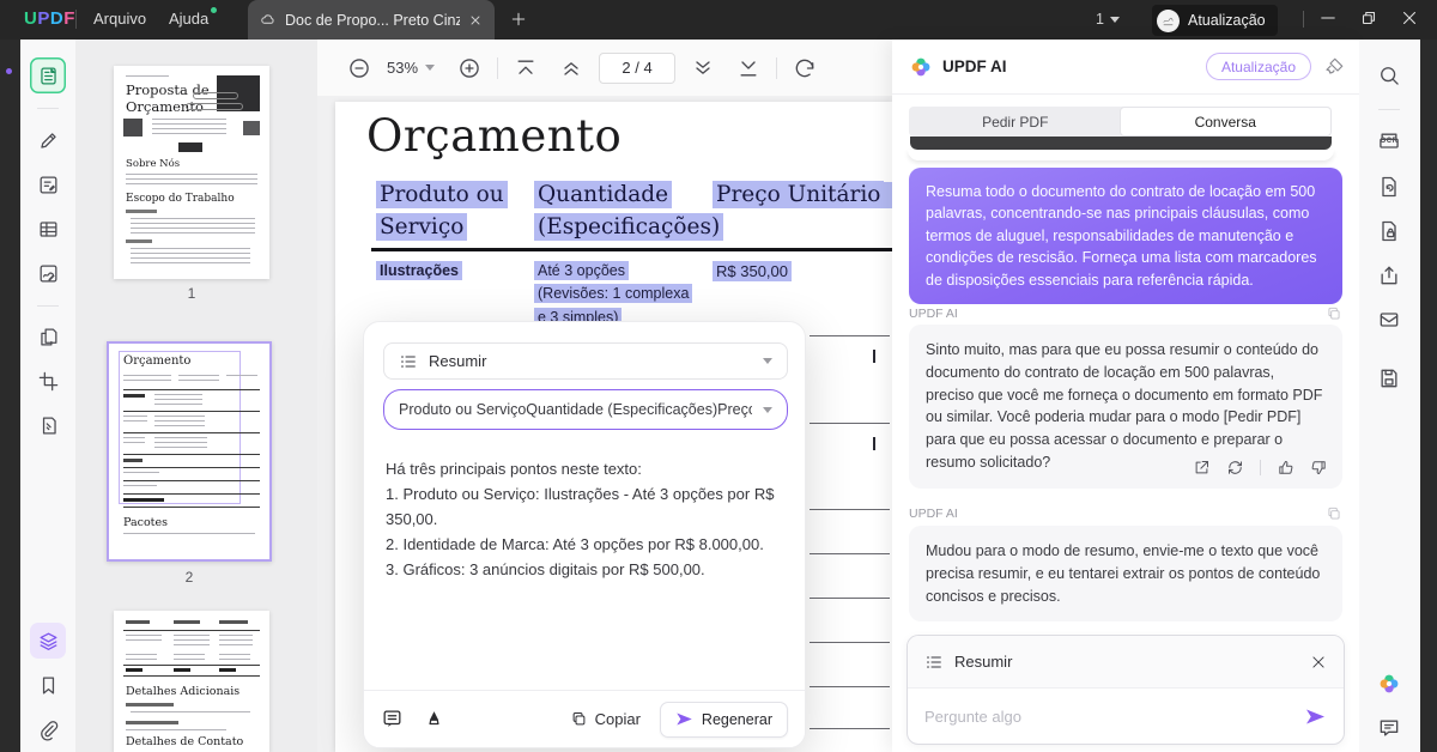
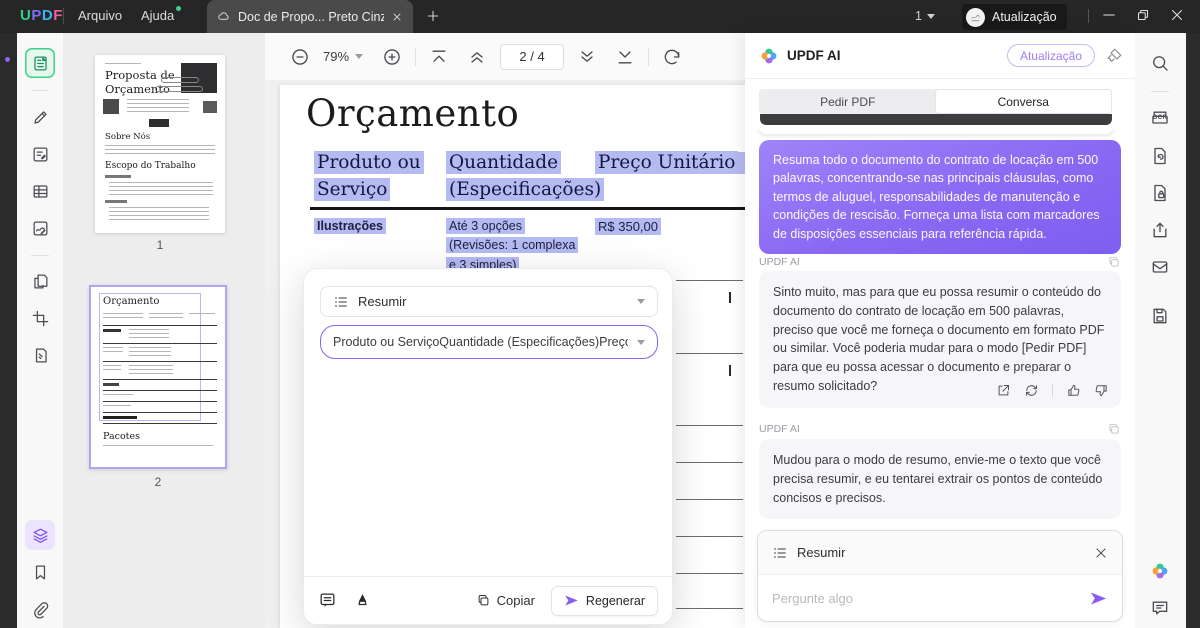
  UPDF
  Arquivo
  Ajuda
  Doc de Propo... Preto Cinz
  1
  Atualização
  Proposta de Orçamento
  Sobre Nós
  Escopo do Trabalho
  1
  Orçamento
  Pacotes
  2
- Detalhes Adicionais
- Detalhes de Contato
  Orçamento
  Produto ou Serviço
  Quantidade (Especificações)
  Preço Unitário
  Ilustrações
  Até 3 opções
  (Revisões: 1 complexa
  e 3 simples)
  R$ 350,00
- 53%
+ 79%
  2 / 4
  Resumir
  Produto ou ServiçoQuantidade (Especificações)Preç
- Há três principais pontos neste texto:
- 1. Produto ou Serviço: Ilustrações - Até 3 opções por R$ 350,00.
- 2. Identidade de Marca: Até 3 opções por R$ 8.000,00.
- 3. Gráficos: 3 anúncios digitais por R$ 500,00.
  Copiar
  Regenerar
  UPDF AI
  Atualização
  Pedir PDF
  Conversa
  Resuma todo o documento do contrato de locação em 500 palavras, concentrando-se nas principais cláusulas, como termos de aluguel, responsabilidades de manutenção e condições de rescisão. Forneça uma lista com marcadores de disposições essenciais para referência rápida.
  UPDF AI
  Sinto muito, mas para que eu possa resumir o conteúdo do documento do contrato de locação em 500 palavras, preciso que você me forneça o documento em formato PDF ou similar. Você poderia mudar para o modo [Pedir PDF] para que eu possa acessar o documento e preparar o resumo solicitado?
  UPDF AI
  Mudou para o modo de resumo, envie-me o texto que você precisa resumir, e eu tentarei extrair os pontos de conteúdo concisos e precisos.
  Resumir
  Pergunte algo
